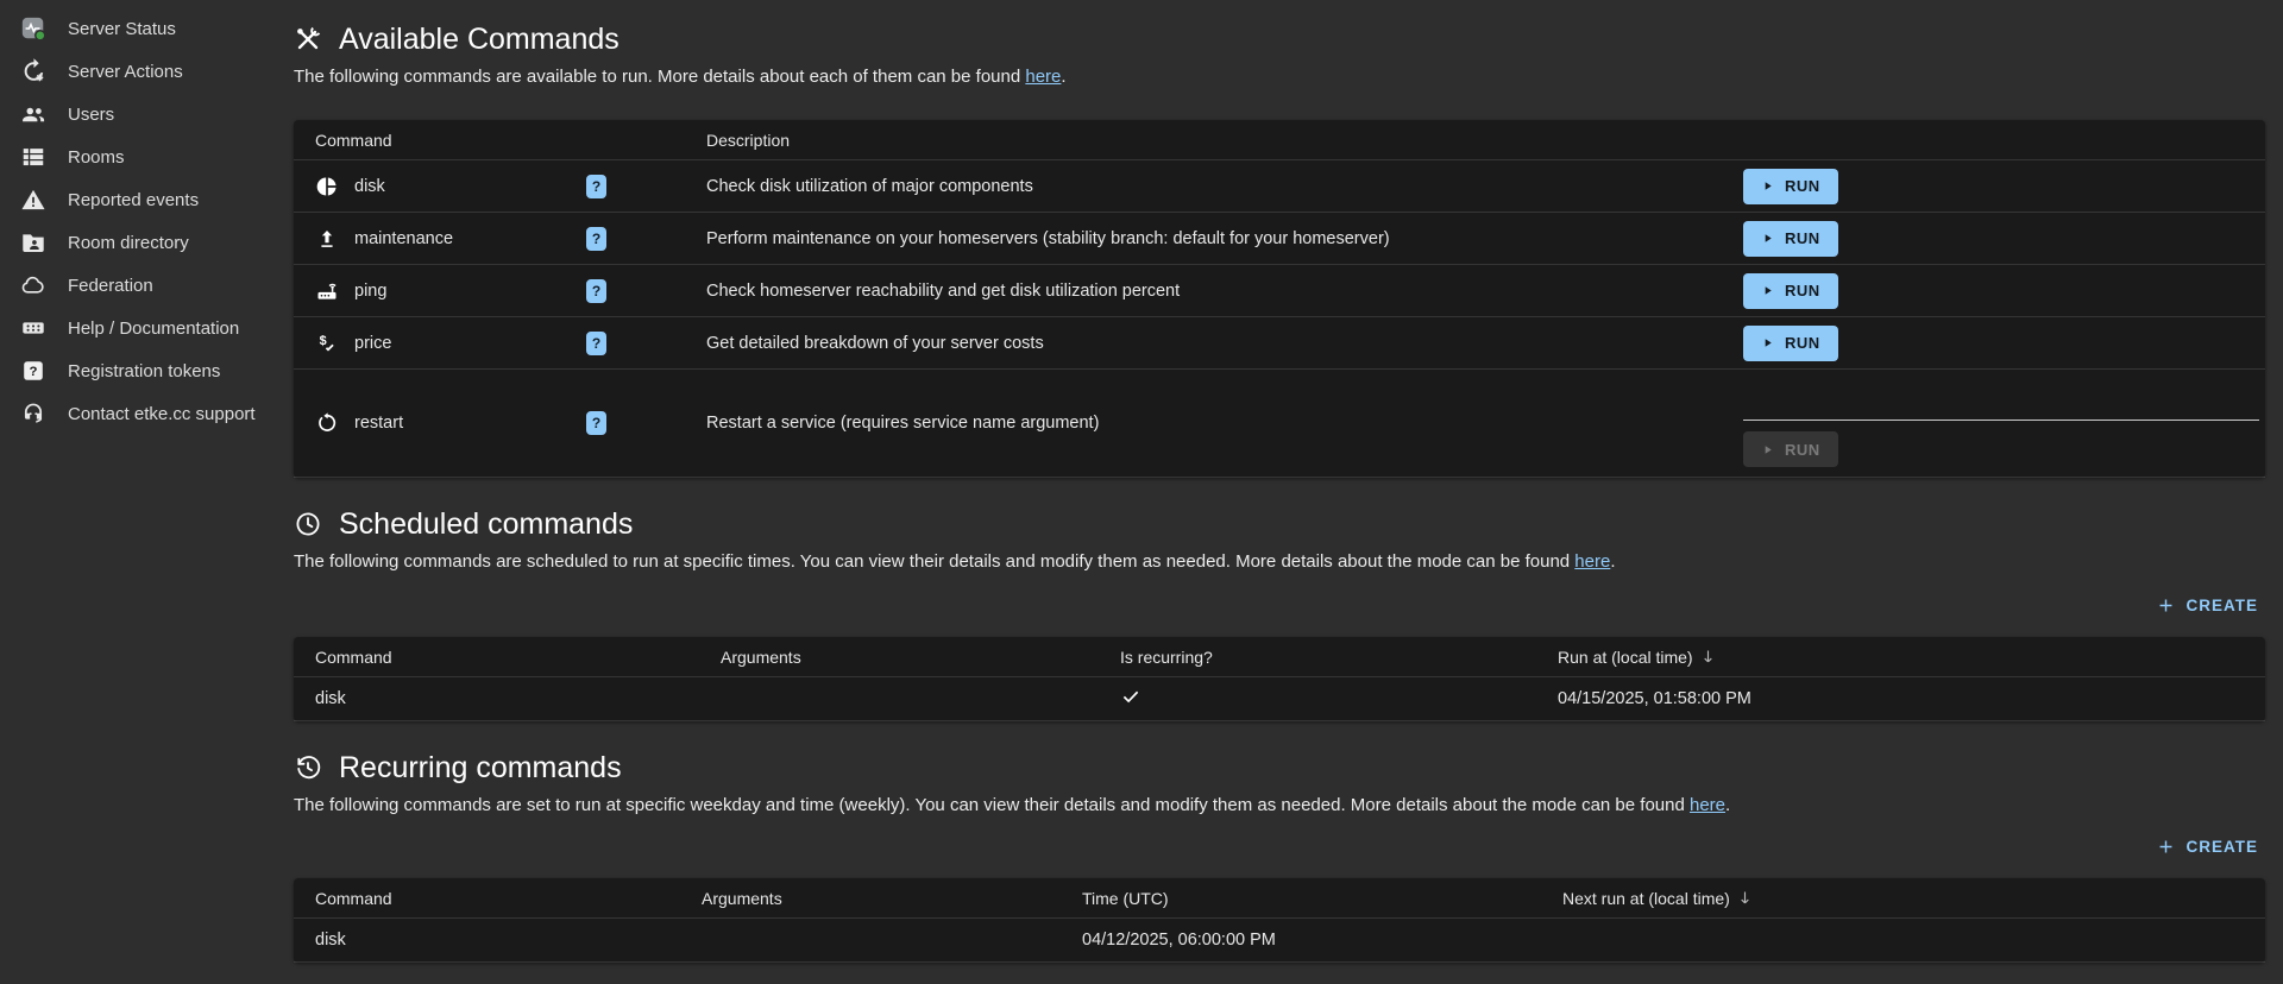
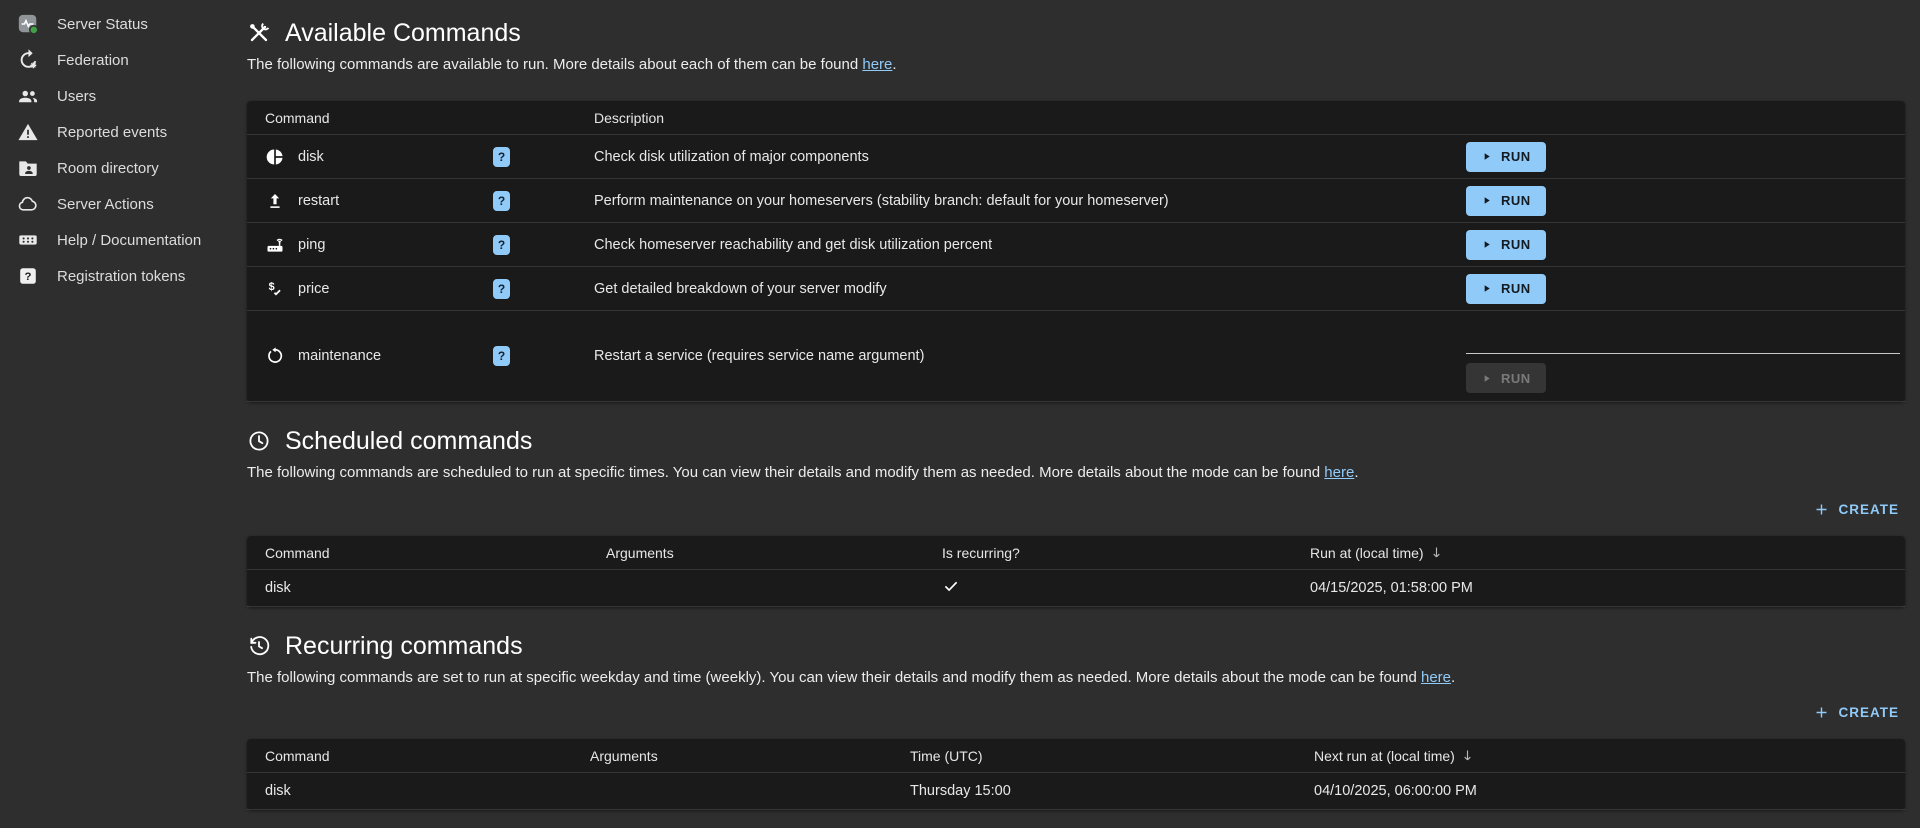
  Server Status
- Server Actions
+ Federation
  Users
- Rooms
  Reported events
  Room directory
- Federation
+ Server Actions
  Help / Documentation
  ?
  Registration tokens
- Contact etke.cc support
  Available Commands
  The following commands are available to run. More details about each of them can be found here.
  Command
  Description
  disk
  ?
  Check disk utilization of major components
  RUN
- maintenance
+ restart
  ?
  Perform maintenance on your homeservers (stability branch: default for your homeserver)
  RUN
  ping
  ?
  Check homeserver reachability and get disk utilization percent
  RUN
  $
  price
  ?
- Get detailed breakdown of your server costs
+ Get detailed breakdown of your server modify
  RUN
- restart
+ maintenance
  ?
  Restart a service (requires service name argument)
  RUN
  Scheduled commands
  The following commands are scheduled to run at specific times. You can view their details and modify them as needed. More details about the mode can be found here.
  CREATE
  Command
  Arguments
  Is recurring?
  Run at (local time)
  disk
  04/15/2025, 01:58:00 PM
  Recurring commands
  The following commands are set to run at specific weekday and time (weekly). You can view their details and modify them as needed. More details about the mode can be found here.
  CREATE
  Command
  Arguments
  Time (UTC)
  Next run at (local time)
  disk
+ Thursday 15:00
- 04/12/2025, 06:00:00 PM
+ 04/10/2025, 06:00:00 PM
